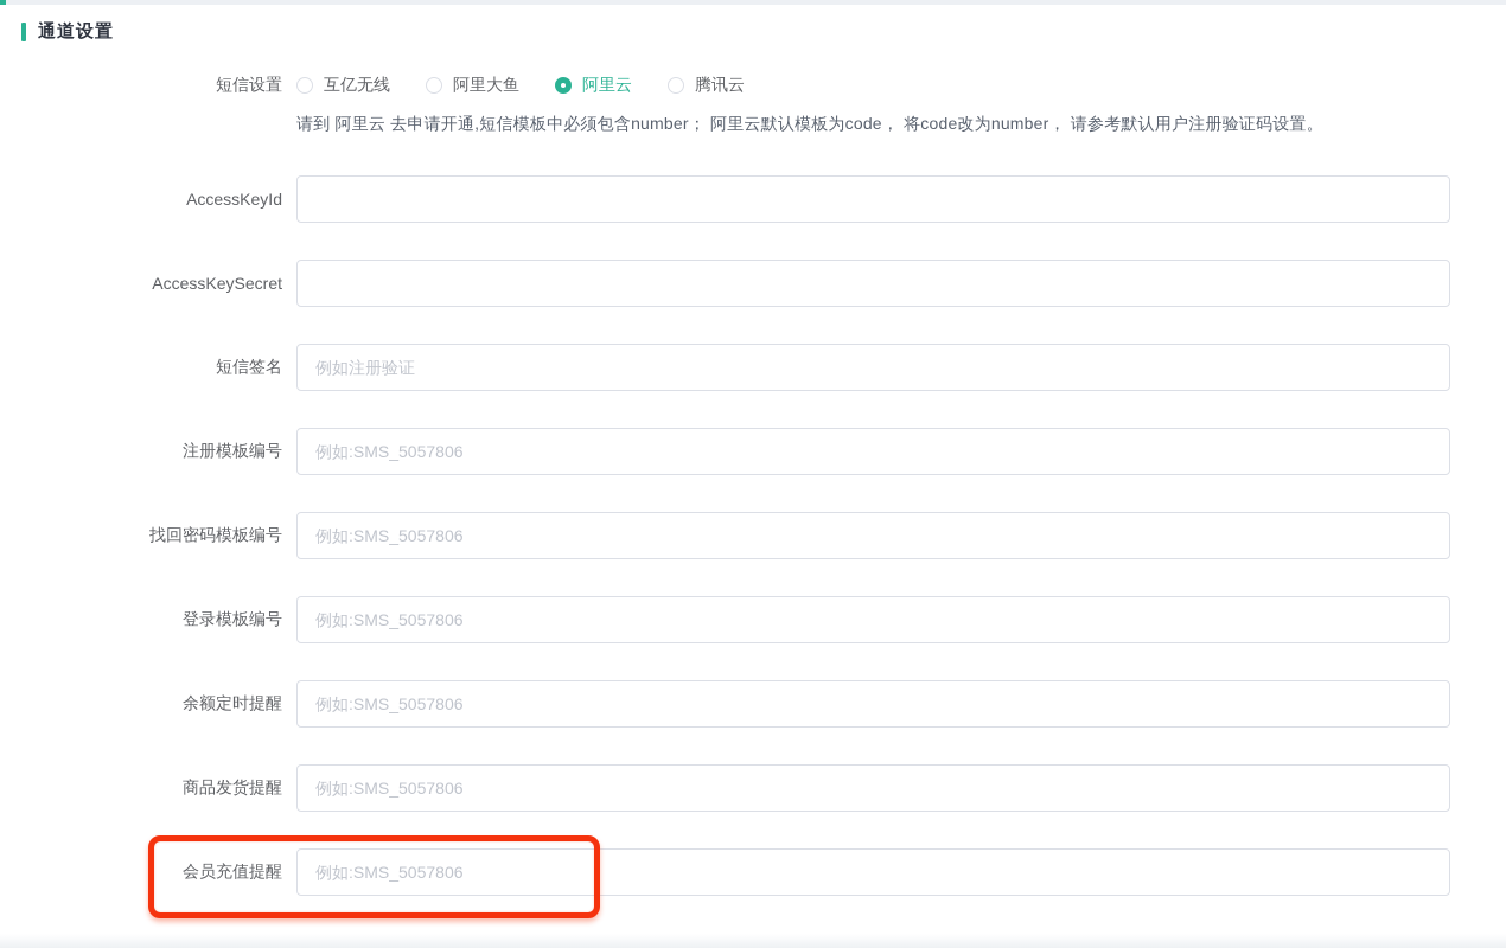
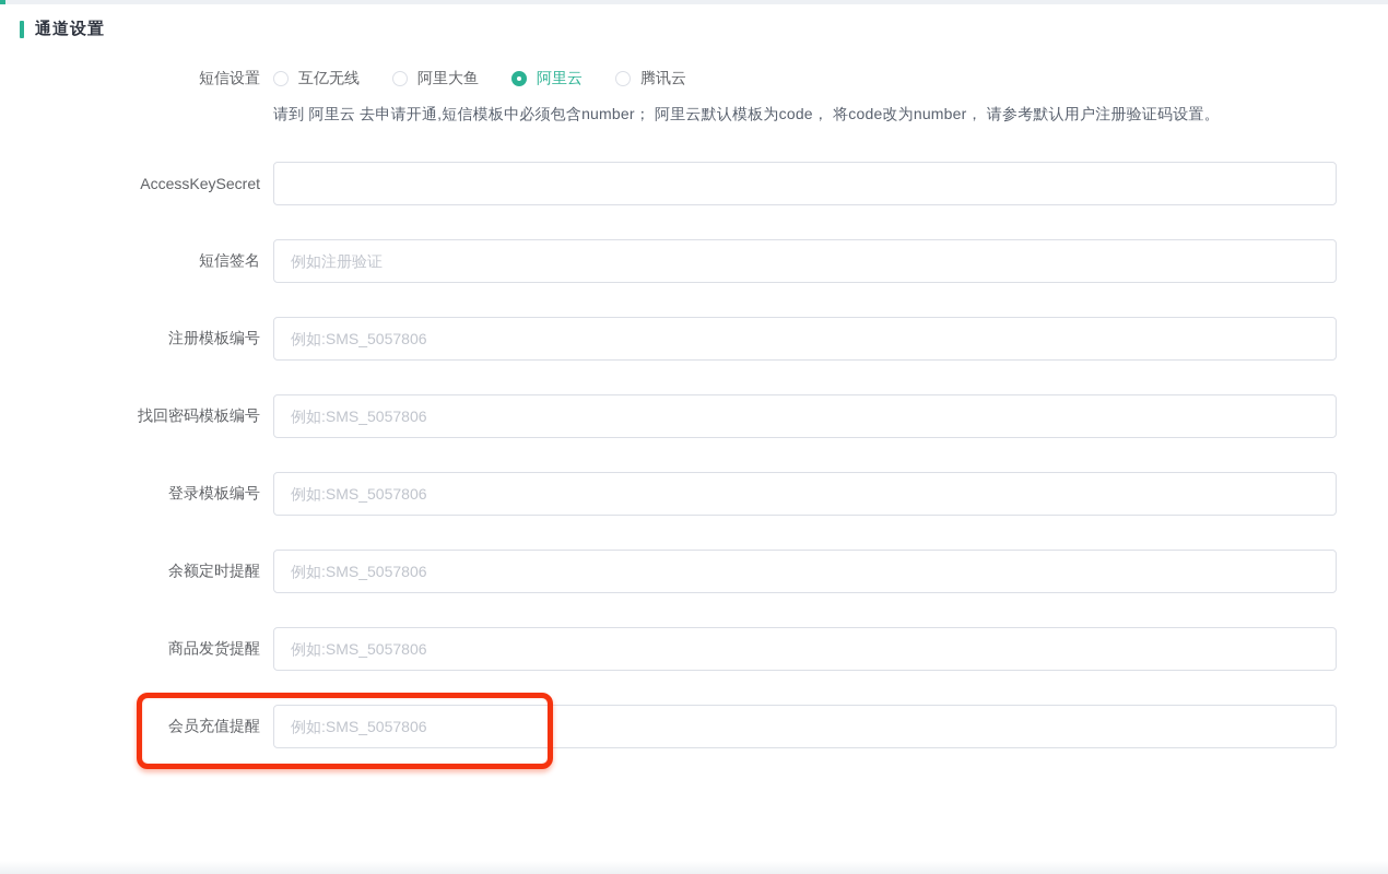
  通道设置
  短信设置
  互亿无线
  阿里大鱼
  阿里云
  腾讯云
  请到 阿里云 去申请开通,短信模板中必须包含number； 阿里云默认模板为code， 将code改为number， 请参考默认用户注册验证码设置。
- AccessKeyId
  AccessKeySecret
  短信签名
  例如注册验证
  注册模板编号
  例如:SMS_5057806
  找回密码模板编号
  例如:SMS_5057806
  登录模板编号
  例如:SMS_5057806
  余额定时提醒
  例如:SMS_5057806
  商品发货提醒
  例如:SMS_5057806
  会员充值提醒
  例如:SMS_5057806
